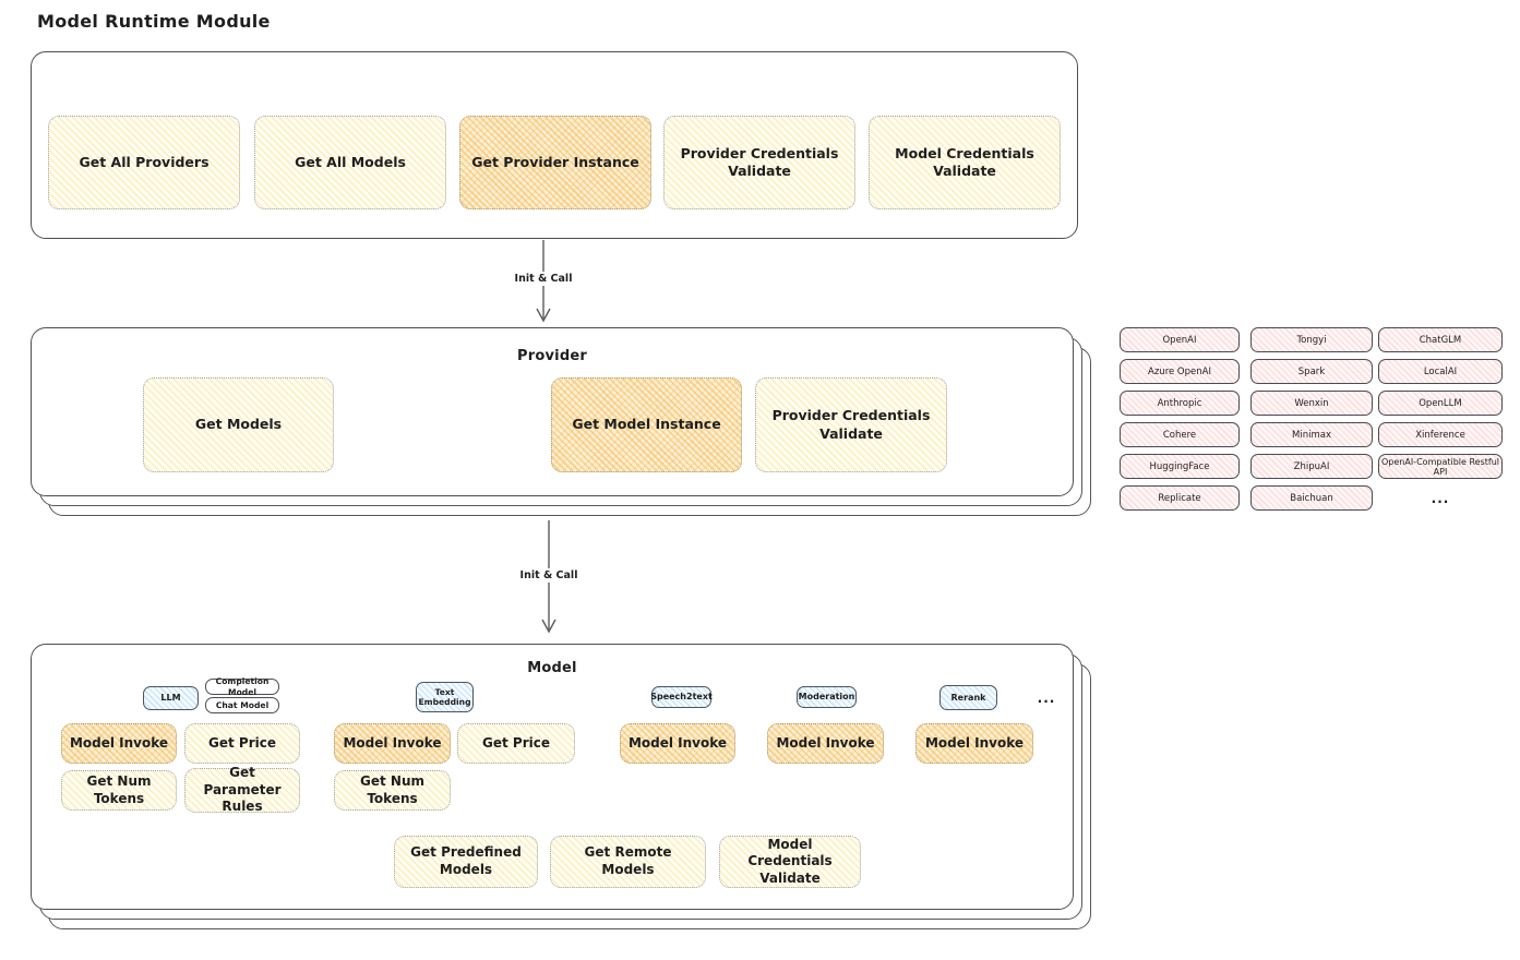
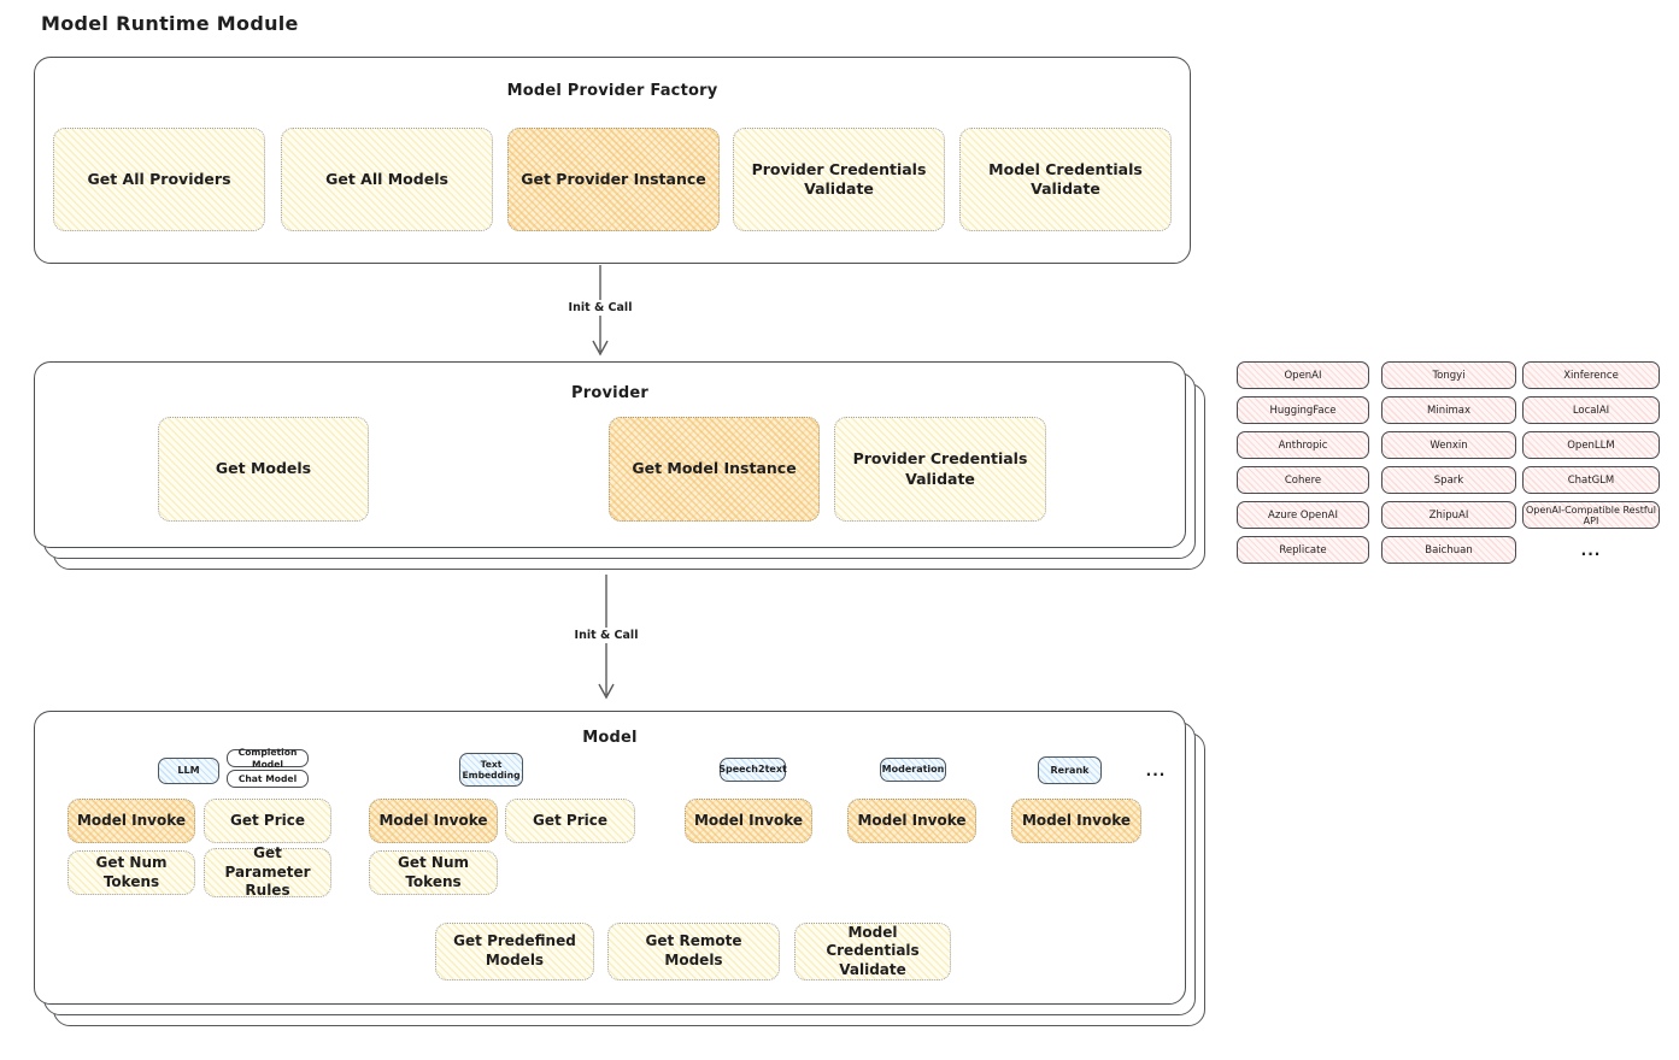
  Model Runtime Module
+ Model Provider Factory
  Get All Providers
  Get All Models
  Get Provider Instance
  Provider Credentials Validate
  Model Credentials Validate
  Init & Call
  Provider
  Get Models
  Get Model Instance
  Provider Credentials Validate
  OpenAI
- Azure OpenAI
+ HuggingFace
  Anthropic
  Cohere
- HuggingFace
+ Azure OpenAI
  Replicate
  Tongyi
- Spark
+ Minimax
  Wenxin
- Minimax
+ Spark
  ZhipuAI
  Baichuan
- ChatGLM
+ Xinference
  LocalAI
  OpenLLM
- Xinference
+ ChatGLM
  OpenAI-Compatible Restful API
  ...
  Init & Call
  Model
  LLM
  Completion Model
  Chat Model
  Text Embedding
  Speech2text
  Moderation
  Rerank
  ...
  Model Invoke
  Get Price
  Model Invoke
  Get Price
  Model Invoke
  Model Invoke
  Model Invoke
  Get Num Tokens
  Get Parameter Rules
  Get Num Tokens
  Get Predefined Models
  Get Remote Models
  Model Credentials Validate
